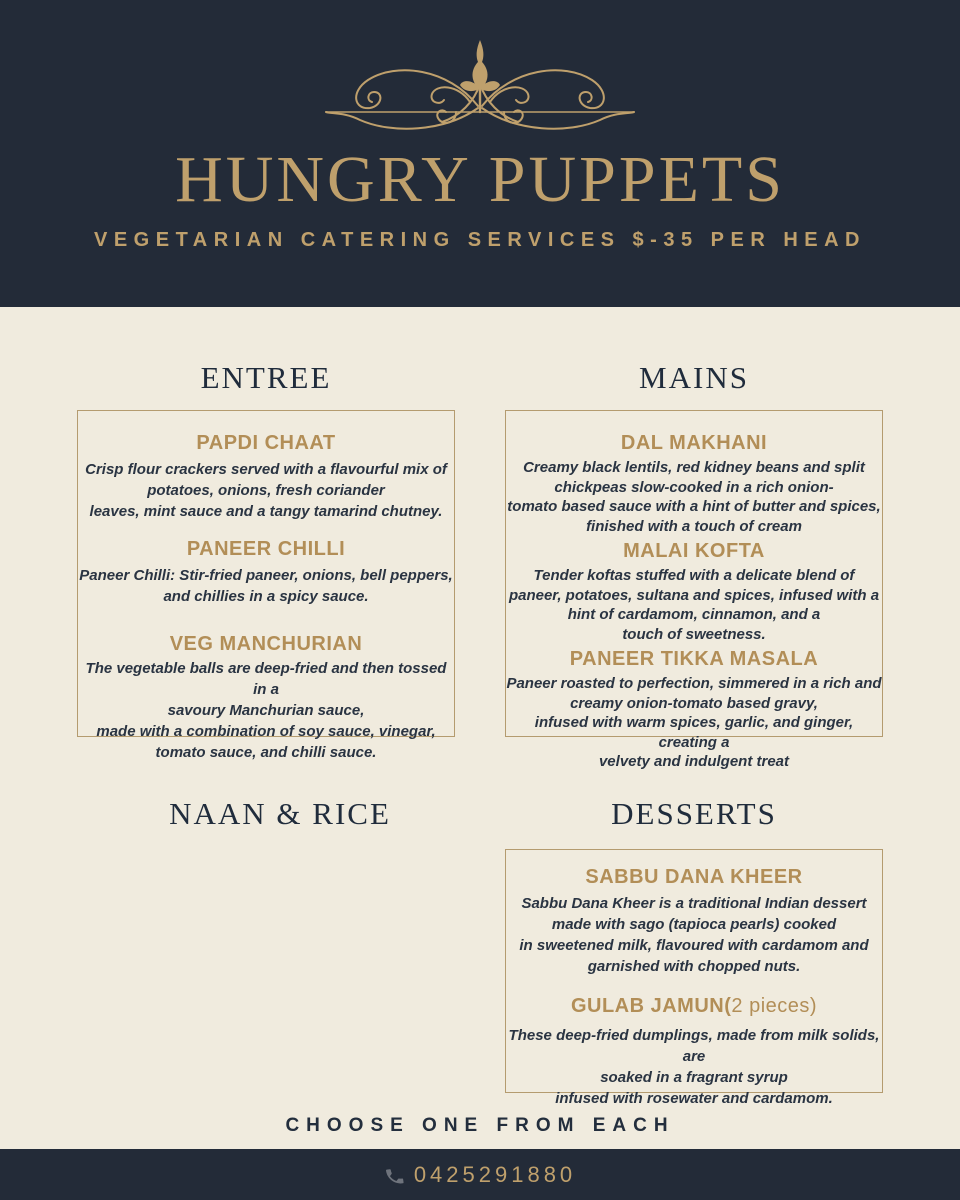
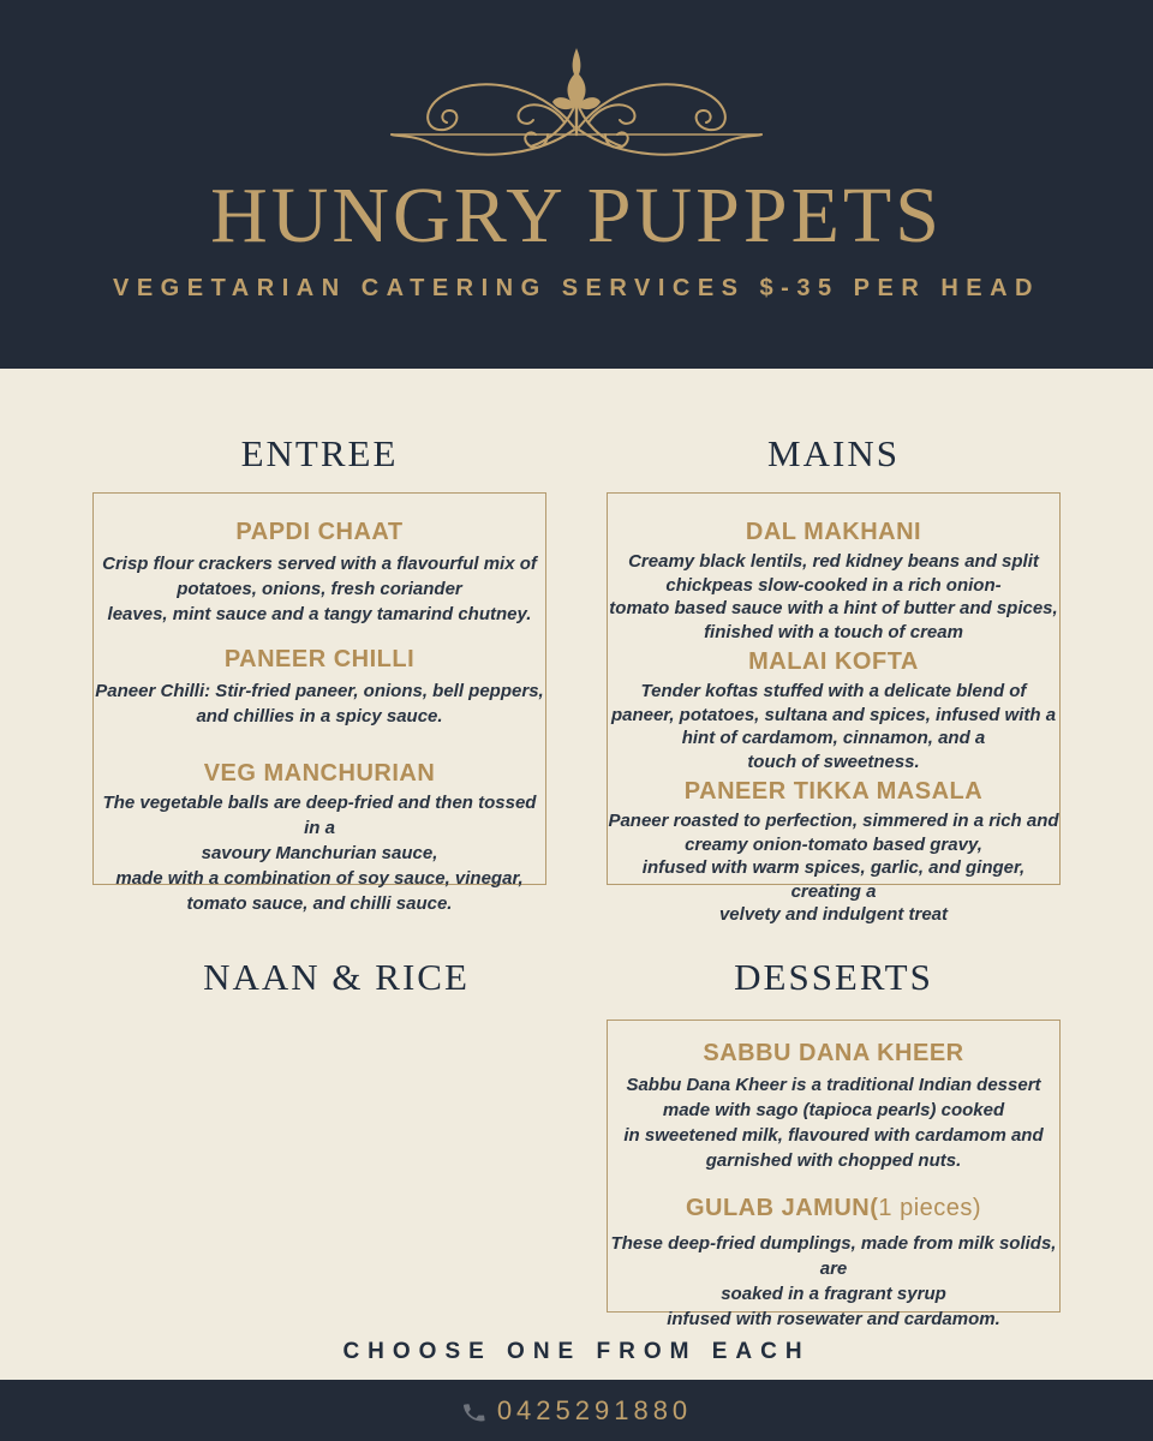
  HUNGRY PUPPETS
  VEGETARIAN CATERING SERVICES $-35 PER HEAD
  ENTREE
  MAINS
  NAAN & RICE
  DESSERTS
  PAPDI CHAAT
  Crisp flour crackers served with a flavourful mix of
  potatoes, onions, fresh coriander
  leaves, mint sauce and a tangy tamarind chutney.
  PANEER CHILLI
  Paneer Chilli: Stir-fried paneer, onions, bell peppers,
  and chillies in a spicy sauce.
  VEG MANCHURIAN
  The vegetable balls are deep-fried and then tossed in a
  savoury Manchurian sauce,
  made with a combination of soy sauce, vinegar,
  tomato sauce, and chilli sauce.
  DAL MAKHANI
  Creamy black lentils, red kidney beans and split
  chickpeas slow-cooked in a rich onion-
  tomato based sauce with a hint of butter and spices,
  finished with a touch of cream
  MALAI KOFTA
  Tender koftas stuffed with a delicate blend of
  paneer, potatoes, sultana and spices, infused with a
  hint of cardamom, cinnamon, and a
  touch of sweetness.
  PANEER TIKKA MASALA
  Paneer roasted to perfection, simmered in a rich and
  creamy onion-tomato based gravy,
  infused with warm spices, garlic, and ginger, creating a
  velvety and indulgent treat
  SABBU DANA KHEER
  Sabbu Dana Kheer is a traditional Indian dessert
  made with sago (tapioca pearls) cooked
  in sweetened milk, flavoured with cardamom and
  garnished with chopped nuts.
- GULAB JAMUN(2 pieces)
+ GULAB JAMUN(1 pieces)
  These deep-fried dumplings, made from milk solids, are
  soaked in a fragrant syrup
  infused with rosewater and cardamom.
  CHOOSE ONE FROM EACH
  0425291880
